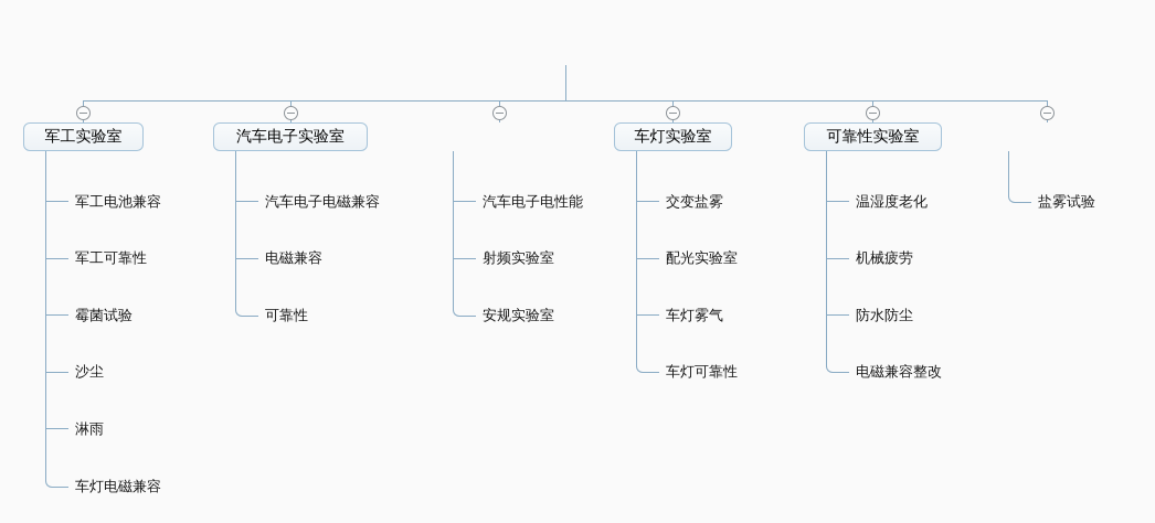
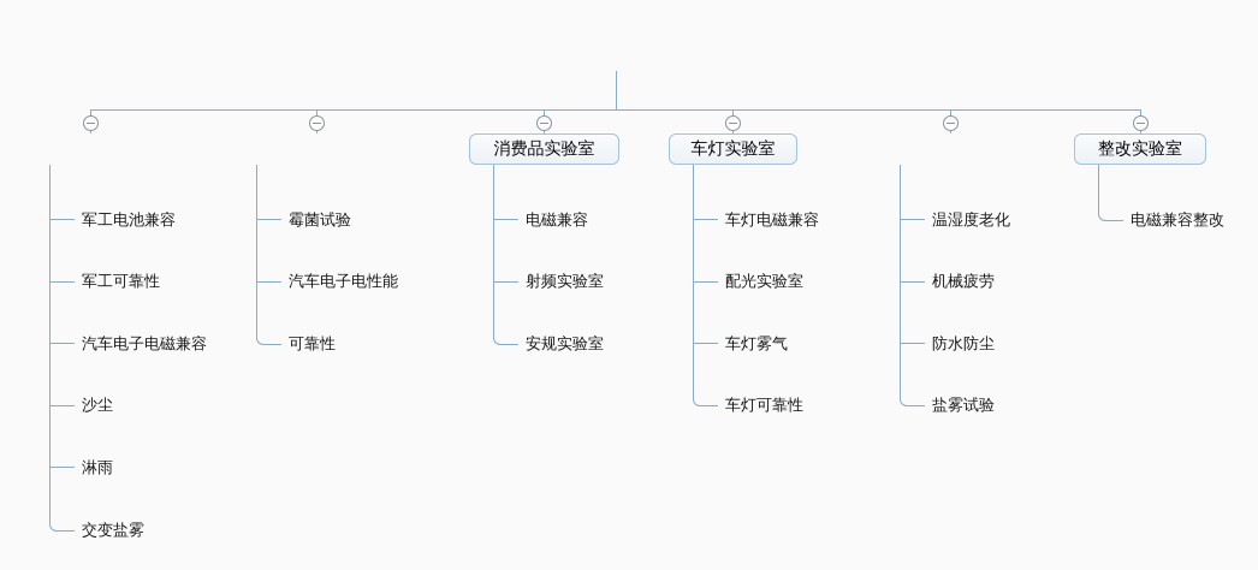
- 军工实验室
  军工电池兼容
  军工可靠性
- 霉菌试验
+ 汽车电子电磁兼容
  沙尘
  淋雨
- 车灯电磁兼容
+ 交变盐雾
- 汽车电子实验室
- 汽车电子电磁兼容
+ 霉菌试验
- 电磁兼容
+ 汽车电子电性能
  可靠性
+ 消费品实验室
- 汽车电子电性能
+ 电磁兼容
  射频实验室
  安规实验室
  车灯实验室
- 交变盐雾
+ 车灯电磁兼容
  配光实验室
  车灯雾气
  车灯可靠性
- 可靠性实验室
  温湿度老化
  机械疲劳
  防水防尘
- 电磁兼容整改
+ 盐雾试验
+ 整改实验室
- 盐雾试验
+ 电磁兼容整改
